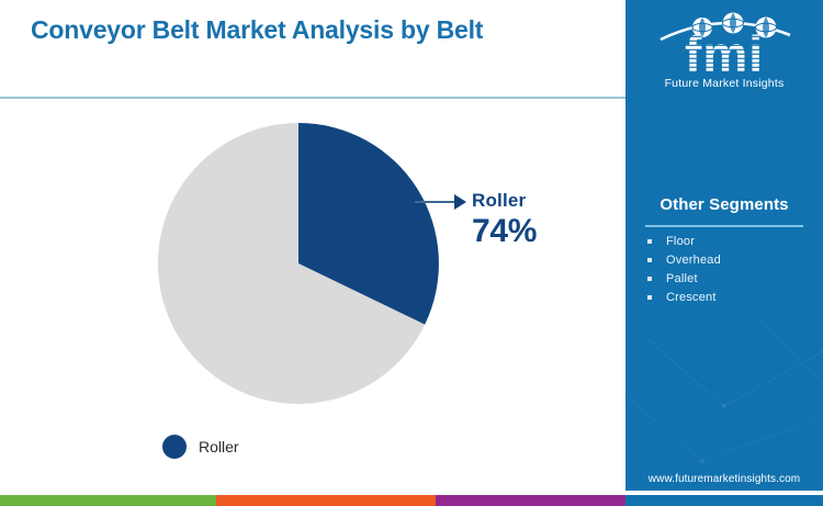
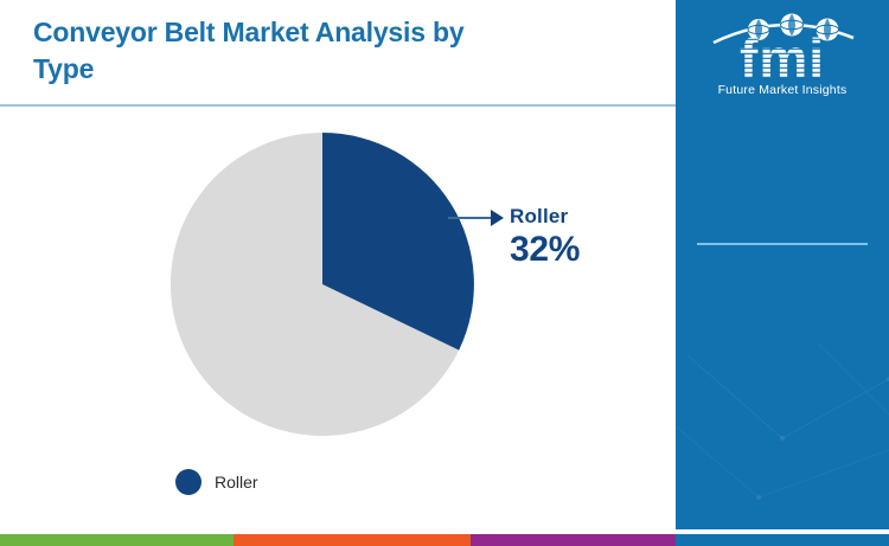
- Conveyor Belt Market Analysis by Belt
+ Conveyor Belt Market Analysis by Type
  Roller
- 74%
+ 32%
  Roller
  fmi
  Future Market Insights
- Other Segments
- Floor
- Overhead
- Pallet
- Crescent
- www.futuremarketinsights.com
